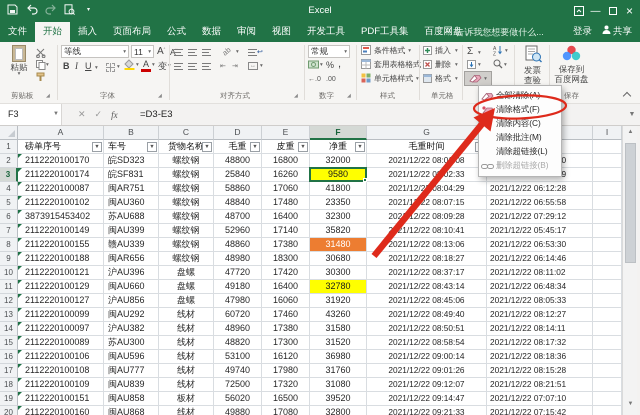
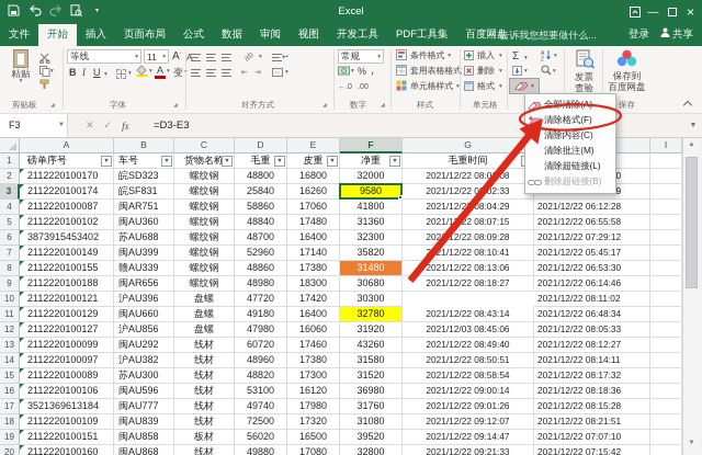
  Excel
  —
  ×
  文件
  开始
  插入
  页面布局
  公式
  数据
  审阅
  视图
  开发工具
  PDF工具集
  百度网盘
  ☼ 告诉我您想要做什么...
  登录
  共享
  粘贴
  剪贴板
  等线
  11
  A
  A
  B
  I
  U
  A
  变
  字体
  对齐方式
  常规
  %
  ,
  数字
  条件格式
  套用表格格式
  单元格样式
  样式
  插入
  删除
  格式
  单元格
  Σ
  发票
  查验
  保存到
  百度网盘
  保存
  F3
  ✕
  ✓
  fx
  =D3-E3
  A
  B
  C
  D
  E
  F
  G
  I
  1
  2
  3
  4
  5
  6
  7
  8
  9
  10
  11
  12
  13
  14
  15
  16
  17
  18
  19
  20
  磅单序号
  车号
  货物名称
  毛重
  皮重
  净重
  毛重时间
  2112220100170
  皖SD323
  螺纹钢
  48800
  16800
  32000
  2021/12/22 08:008
  2112220100174
  皖SF831
  螺纹钢
  25840
  16260
  9580
  2021/12/22 002:33
  2112220100087
  闽AR751
  螺纹钢
  58860
  17060
  41800
  2021/12/2 08:04:29
  2021/12/22 06:12:28
  2112220100102
  闽AU360
  螺纹钢
  48840
  17480
- 23350
+ 31360
  2021/122 08:07:15
  2021/12/22 06:55:58
  3873915453402
  苏AU688
  螺纹钢
  48700
  16400
  32300
  20212/22 08:09:28
  2021/12/22 07:29:12
  2112220100149
  闽AU399
  螺纹钢
  52960
  17140
  35820
  221/12/22 08:10:41
  2021/12/22 05:45:17
  2112220100155
  赣AU339
  螺纹钢
  48860
  17380
  31480
  2021/12/22 08:13:06
  2021/12/22 06:53:30
  2112220100188
  闽AR656
  螺纹钢
  48980
  18300
  30680
  2021/12/22 08:18:27
  2021/12/22 06:14:46
  2112220100121
  沪AU396
  盘螺
  47720
  17420
  30300
- 2021/12/22 08:37:17
  2021/12/22 08:11:02
  2112220100129
  闽AU660
  盘螺
  49180
  16400
  32780
  2021/12/22 08:43:14
  2021/12/22 06:48:34
  2112220100127
  沪AU856
  盘螺
  47980
  16060
  31920
- 2021/12/22 08:45:06
+ 2021/12/03 08:45:06
  2021/12/22 08:05:33
  2112220100099
  闽AU292
  线材
  60720
  17460
  43260
  2021/12/22 08:49:40
  2021/12/22 08:12:27
  2112220100097
  沪AU382
  线材
  48960
  17380
  31580
  2021/12/22 08:50:51
  2021/12/22 08:14:11
  2112220100089
  苏AU300
  线材
  48820
  17300
  31520
  2021/12/22 08:58:54
  2021/12/22 08:17:32
  2112220100106
  闽AU596
  线材
  53100
  16120
  36980
  2021/12/22 09:00:14
  2021/12/22 08:18:36
- 2112220100108
+ 3521369613184
  闽AU777
  线材
  49740
  17980
  31760
  2021/12/22 09:01:26
  2021/12/22 08:15:28
  2112220100109
  闽AU839
  线材
  72500
  17320
  31080
  2021/12/22 09:12:07
  2021/12/22 08:21:51
  2112220100151
  闽AU858
  板材
  56020
  16500
  39520
  2021/12/22 09:14:47
  2021/12/22 07:07:10
  2112220100160
  闽AU868
  线材
  49880
  17080
  32800
  2021/12/22 09:21:33
  2021/12/22 07:15:42
  清除格式(F)
  清除内容(C)
  清除批注(M)
  清除超链接(L)
  删除超链接(B)
